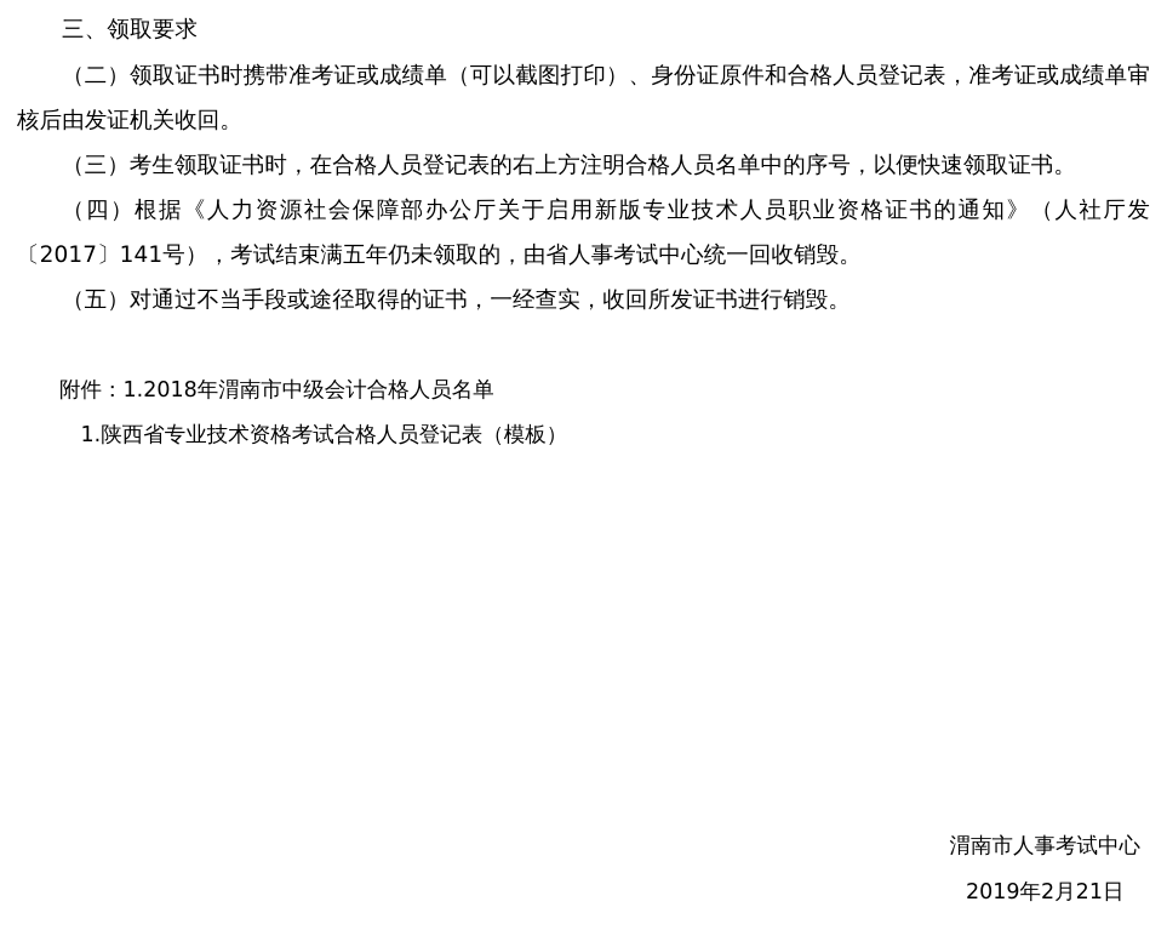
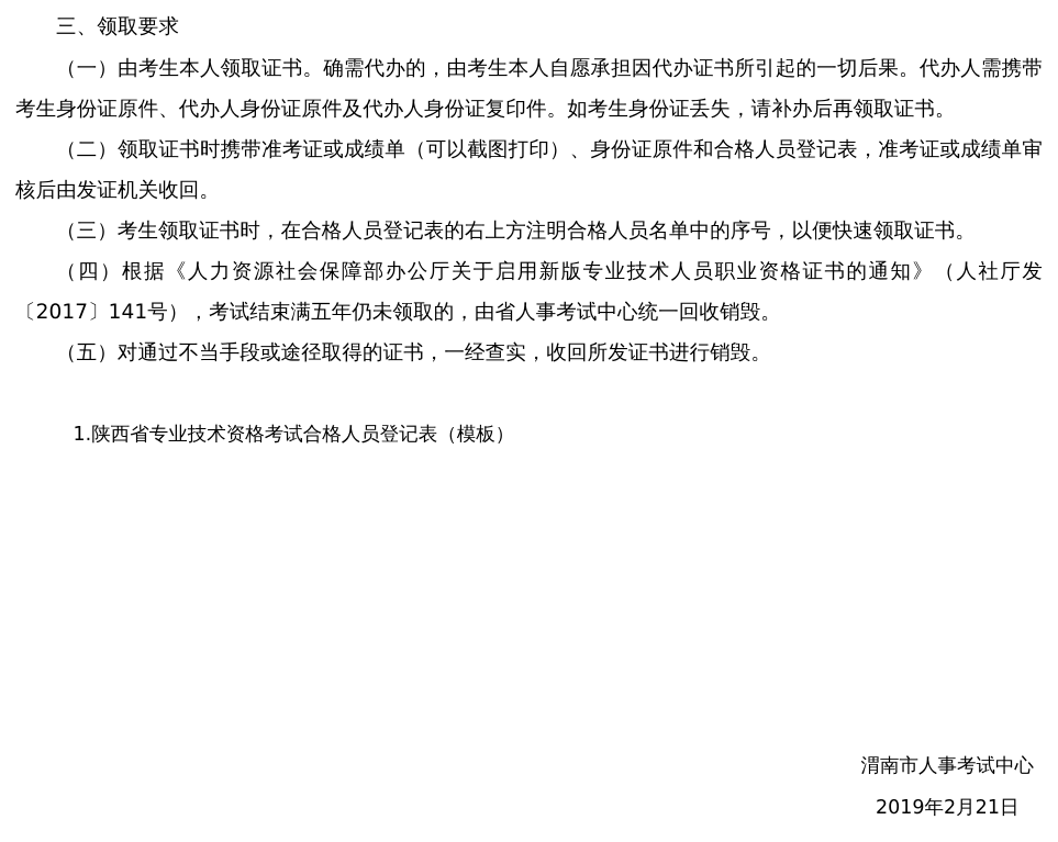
  三、领取要求
+ （一）由考生本人领取证书。确需代办的，由考生本人自愿承担因代办证书所引起的一切后果。代办人需携带考生身份证原件、代办人身份证原件及代办人身份证复印件。如考生身份证丢失，请补办后再领取证书。
  （二）领取证书时携带准考证或成绩单（可以截图打印）、身份证原件和合格人员登记表，准考证或成绩单审核后由发证机关收回。
  （三）考生领取证书时，在合格人员登记表的右上方注明合格人员名单中的序号，以便快速领取证书。
  （四）根据《人力资源社会保障部办公厅关于启用新版专业技术人员职业资格证书的通知》（人社厅发〔2017〕141号），考试结束满五年仍未领取的，由省人事考试中心统一回收销毁。
  （五）对通过不当手段或途径取得的证书，一经查实，收回所发证书进行销毁。
- 附件：1.2018年渭南市中级会计合格人员名单
  1.陕西省专业技术资格考试合格人员登记表（模板）
  渭南市人事考试中心
  2019年2月21日
